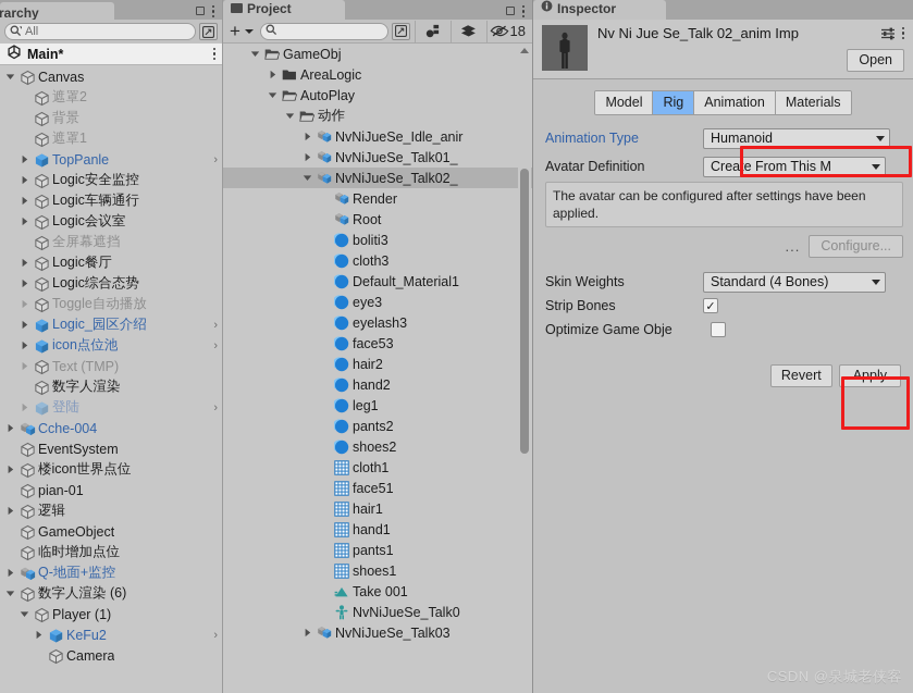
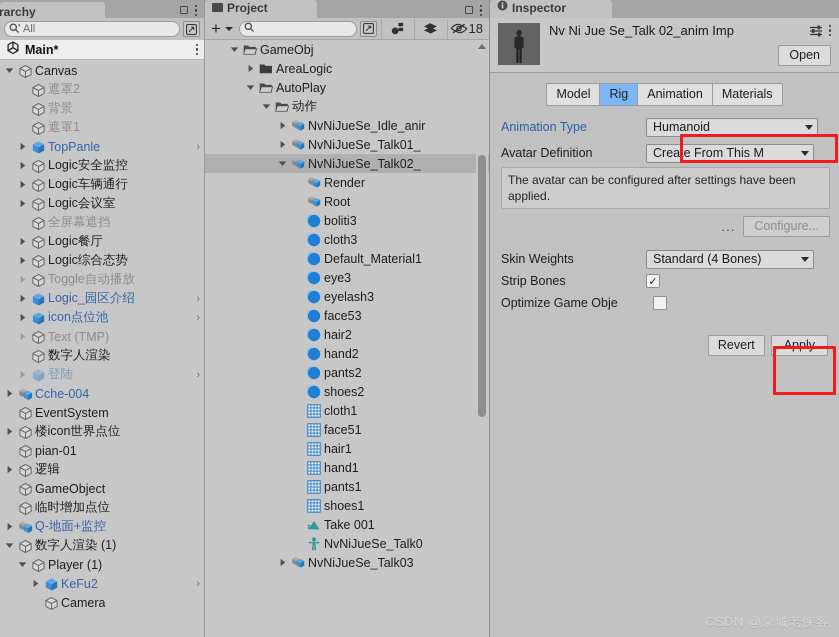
  rarchy
  All
  Main*
  Canvas
  遮罩2
  背景
  遮罩1
  TopPanle
  ›
  Logic安全监控
  Logic车辆通行
  Logic会议室
  全屏幕遮挡
  Logic餐厅
  Logic综合态势
  Toggle自动播放
  Logic_园区介绍
  ›
  icon点位池
  ›
  Text (TMP)
  数字人渲染
  登陆
  ›
  Cche-004
  EventSystem
  楼icon世界点位
  pian-01
  逻辑
  GameObject
  临时增加点位
  Q-地面+监控
- 数字人渲染 (6)
+ 数字人渲染 (1)
  Player (1)
  KeFu2
  ›
  Camera
  Project
  +
  18
  GameObj
  AreaLogic
  AutoPlay
  动作
  NvNiJueSe_Idle_anir
  NvNiJueSe_Talk01_
  NvNiJueSe_Talk02_
  Render
  Root
  boliti3
  cloth3
  Default_Material1
  eye3
  eyelash3
  face53
  hair2
  hand2
- leg1
  pants2
  shoes2
  cloth1
  face51
  hair1
  hand1
  pants1
  shoes1
  Take 001
  NvNiJueSe_Talk0
  NvNiJueSe_Talk03
  Inspector
  Nv Ni Jue Se_Talk 02_anim Imp
  Open
  Model
  Rig
  Animation
  Materials
  Animation Type
  Humanoid
  Avatar Definition
  Create From This M
  The avatar can be configured after settings have been applied.
  ...
  Configure...
  Skin Weights
  Standard (4 Bones)
  Strip Bones
  ✓
  Optimize Game Obje
  Revert
  Apply
  CSDN @泉城老侠客
